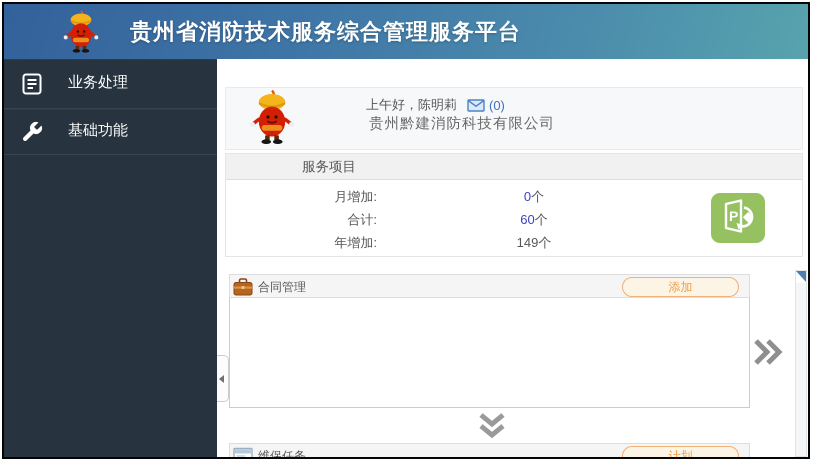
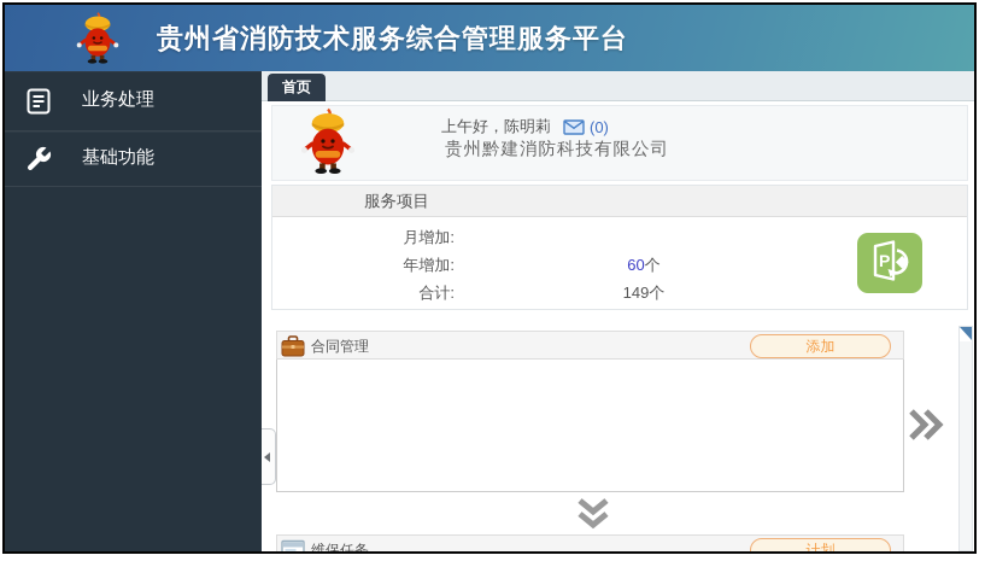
  贵州省消防技术服务综合管理服务平台
  业务处理
  基础功能
+ 首页
  上午好，陈明莉
  (0)
  贵州黔建消防科技有限公司
  服务项目
  月增加:
- 0个
- 合计:
+ 年增加:
  60个
- 年增加:
+ 合计:
  149个
  P
  合同管理
  添加
  维保任务
  计划
